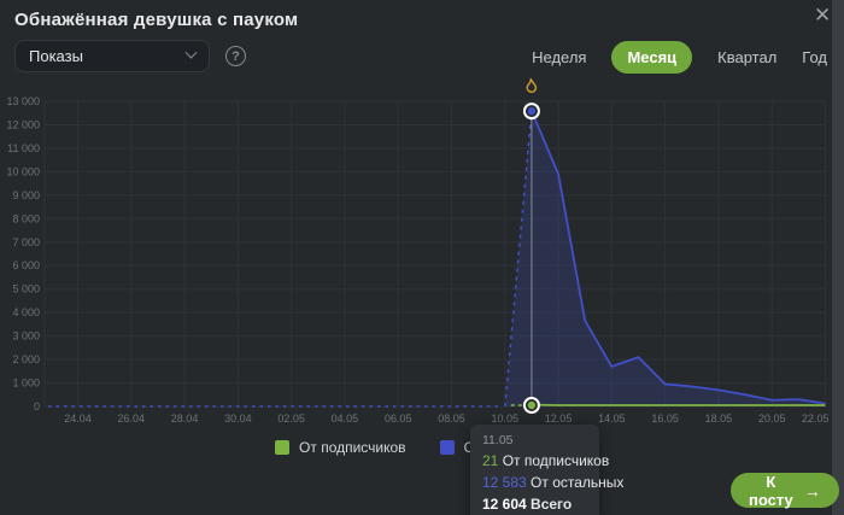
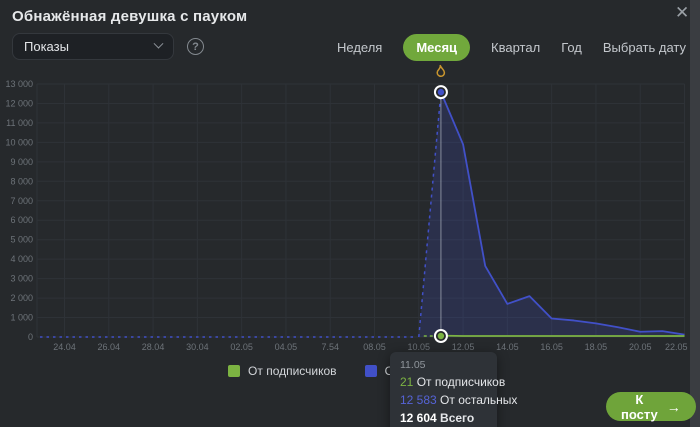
  Обнажённая девушка с пауком
  Показы
  ?
  Неделя
  Месяц
  Квартал
  Год
+ Выбрать дату
  0
  1 000
  2 000
  3 000
  4 000
  5 000
  6 000
  7 000
  8 000
  9 000
  10 000
  11 000
  12 000
  13 000
  24.04
  26.04
  28.04
  30.04
  02.05
  04.05
- 06.05
+ 7.54
  08.05
  10.05
  12.05
  14.05
  16.05
  18.05
  20.05
  22.05
  От подписчиков
  11.05
  21 От подписчиков
  12 583 От остальных
  12 604 Всего
  К посту
  →
  ✕
